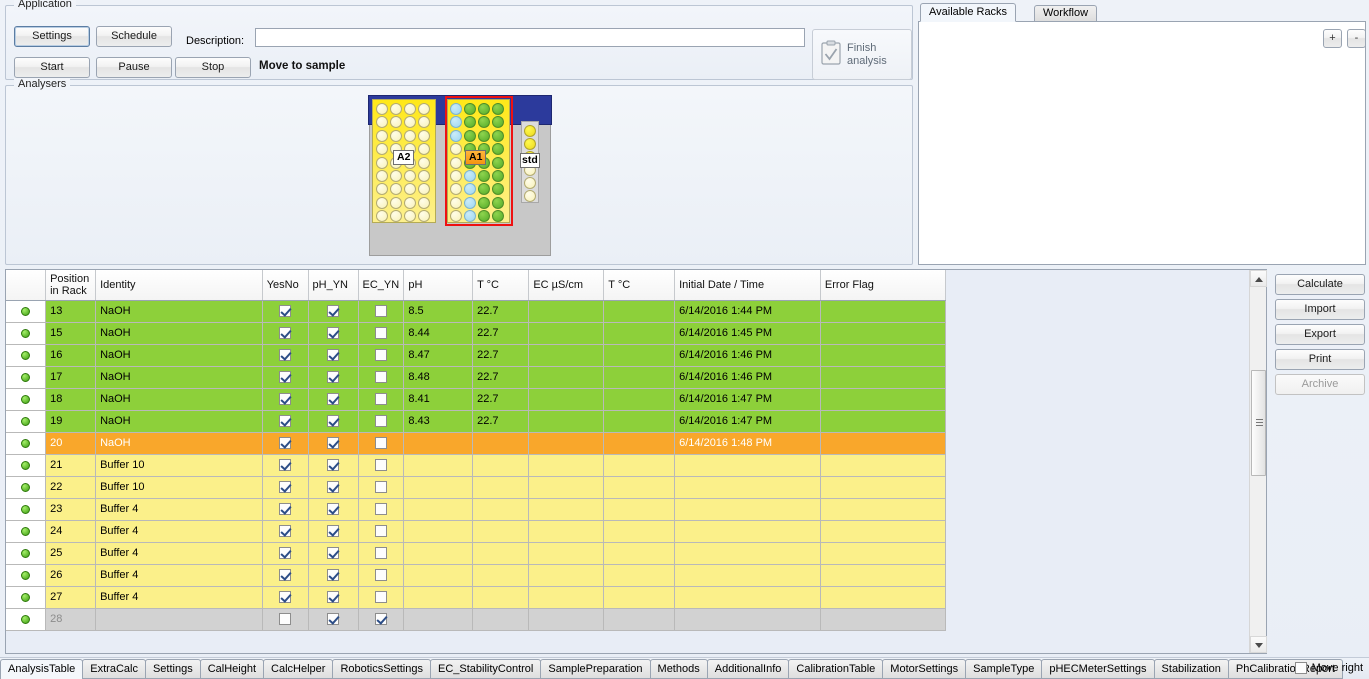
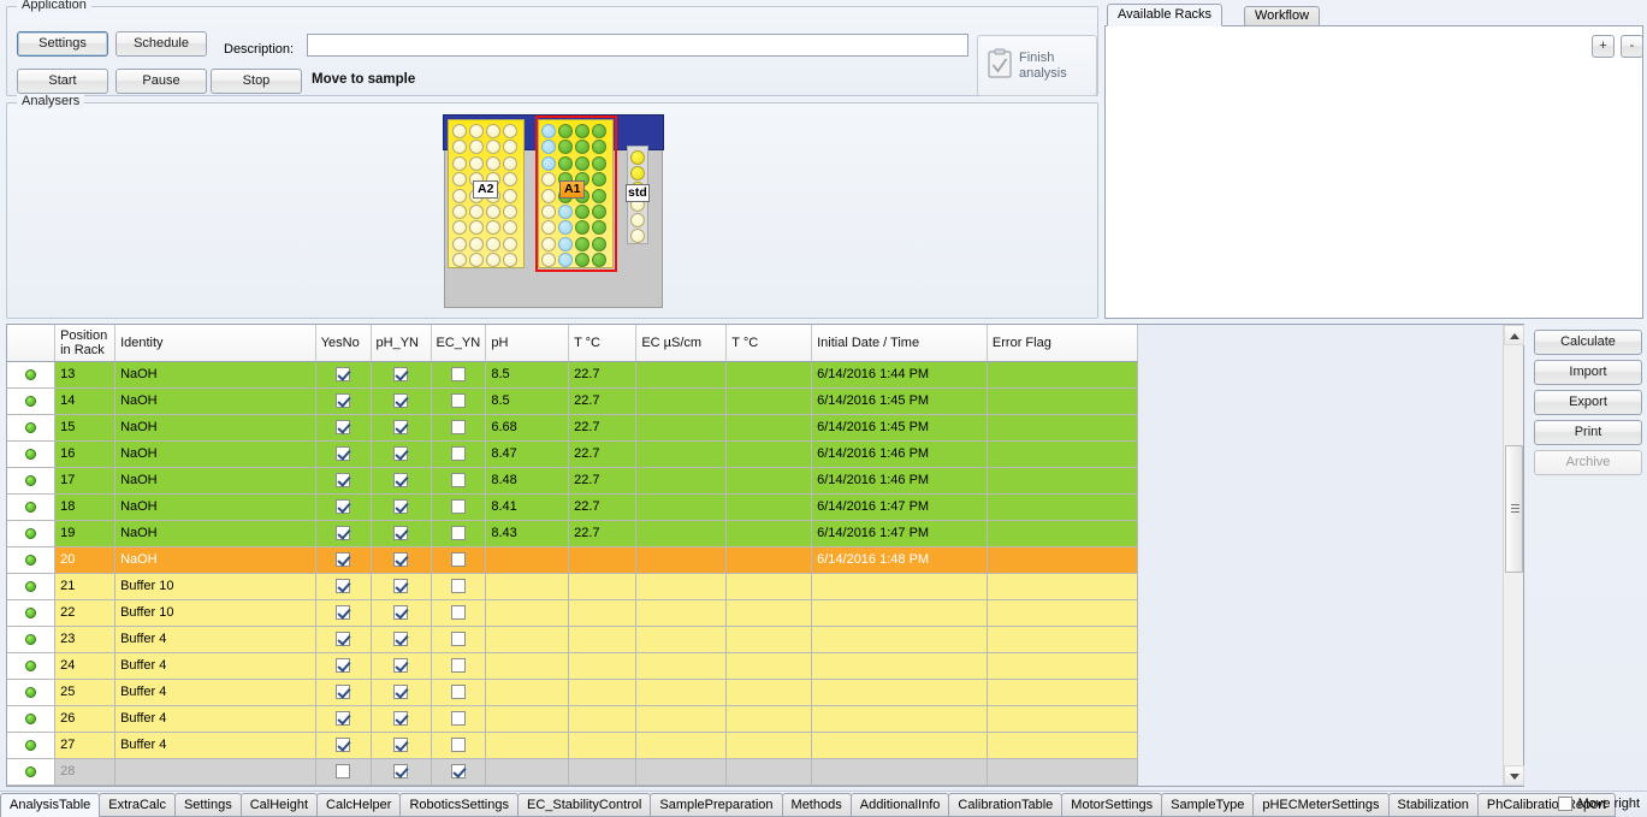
  Application
  Settings
  Schedule
  Start
  Pause
  Stop
  Description:
  Move to sample
  Finish
  analysis
  Analysers
  A2
  A1
  std
  Available Racks
  Workflow
  +
  -
  	Positionin Rack	Identity	YesNo	pH_YN	EC_YN	pH	T °C	EC µS/cm	T °C	Initial Date / Time	Error Flag
  	13	NaOH				8.5	22.7			6/14/2016 1:44 PM
+ 	14	NaOH				8.5	22.7			6/14/2016 1:45 PM
- 	15	NaOH				8.44	22.7			6/14/2016 1:45 PM
+ 	15	NaOH				6.68	22.7			6/14/2016 1:45 PM
  	16	NaOH				8.47	22.7			6/14/2016 1:46 PM
  	17	NaOH				8.48	22.7			6/14/2016 1:46 PM
  	18	NaOH				8.41	22.7			6/14/2016 1:47 PM
  	19	NaOH				8.43	22.7			6/14/2016 1:47 PM
  	20	NaOH								6/14/2016 1:48 PM
  	21	Buffer 10
  	22	Buffer 10
  	23	Buffer 4
  	24	Buffer 4
  	25	Buffer 4
  	26	Buffer 4
  	27	Buffer 4
  	28
  Calculate
  Import
  Export
  Print
  Archive
  AnalysisTable
  ExtraCalc
  Settings
  CalHeight
  CalcHelper
  RoboticsSettings
  EC_StabilityControl
  SamplePreparation
  Methods
  AdditionalInfo
  CalibrationTable
  MotorSettings
  SampleType
  pHECMeterSettings
  Stabilization
  PhCalibratioeport
  Move right
